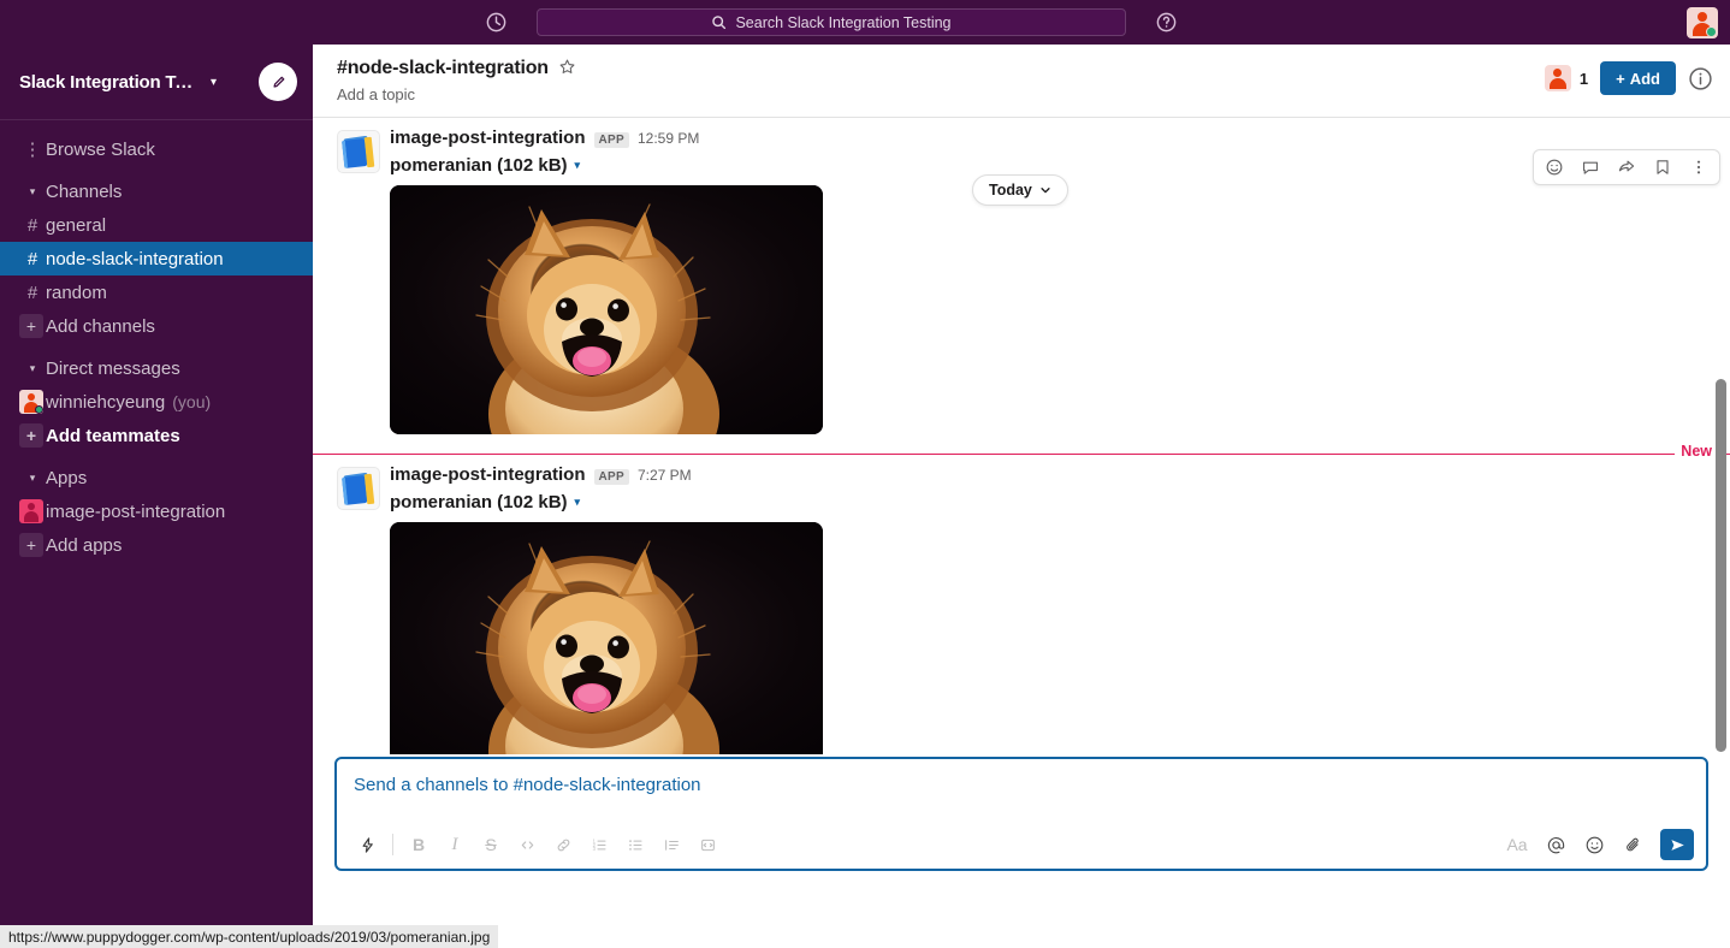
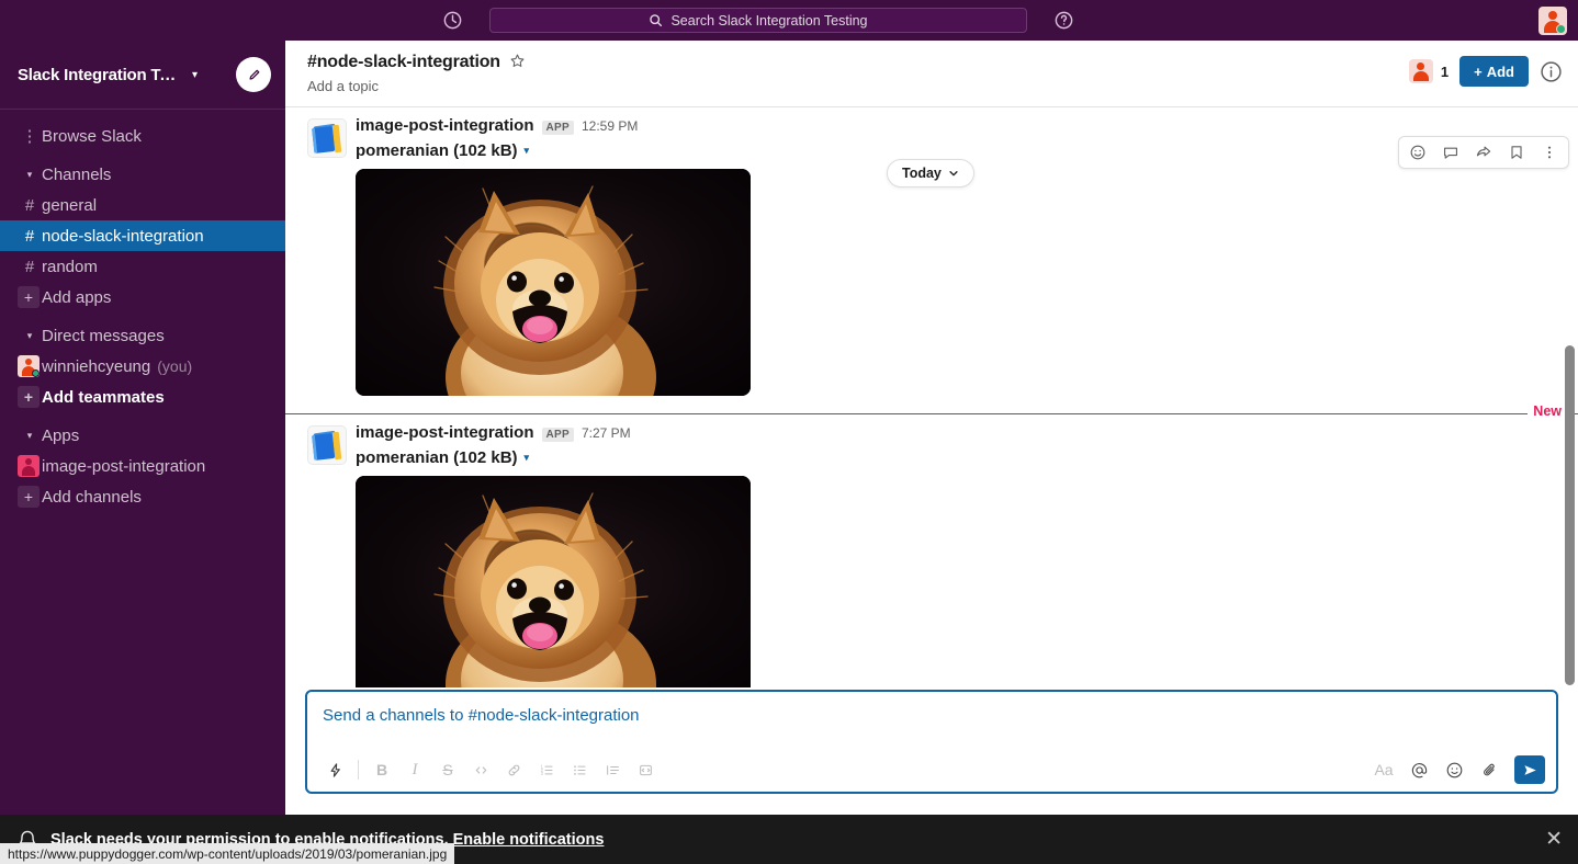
  Search Slack Integration Testing
  Slack Integration Test
  ▾
  ⋮
  Browse Slack
  ▾
  Channels
  #
  general
  #
  node-slack-integration
  #
  random
  +
- Add channels
+ Add apps
  ▾
  Direct messages
  winniehcyeung
  (you)
  +
  Add teammates
  ▾
  Apps
  image-post-integration
  +
- Add apps
+ Add channels
  #node-slack-integration
  Add a topic
  1
  +
  Add
  Today
  image-post-integration
  APP
  12:59 PM
  pomeranian (102 kB)
  ▾
  New
  image-post-integration
  APP
  7:27 PM
  pomeranian (102 kB)
  ▾
  Send a channels to #node-slack-integration
  B
  I
  S
  Aa
+ Slack needs your permission to enable notifications. Enable notifications
+ ✕
  https://www.puppydogger.com/wp-content/uploads/2019/03/pomeranian.jpg
